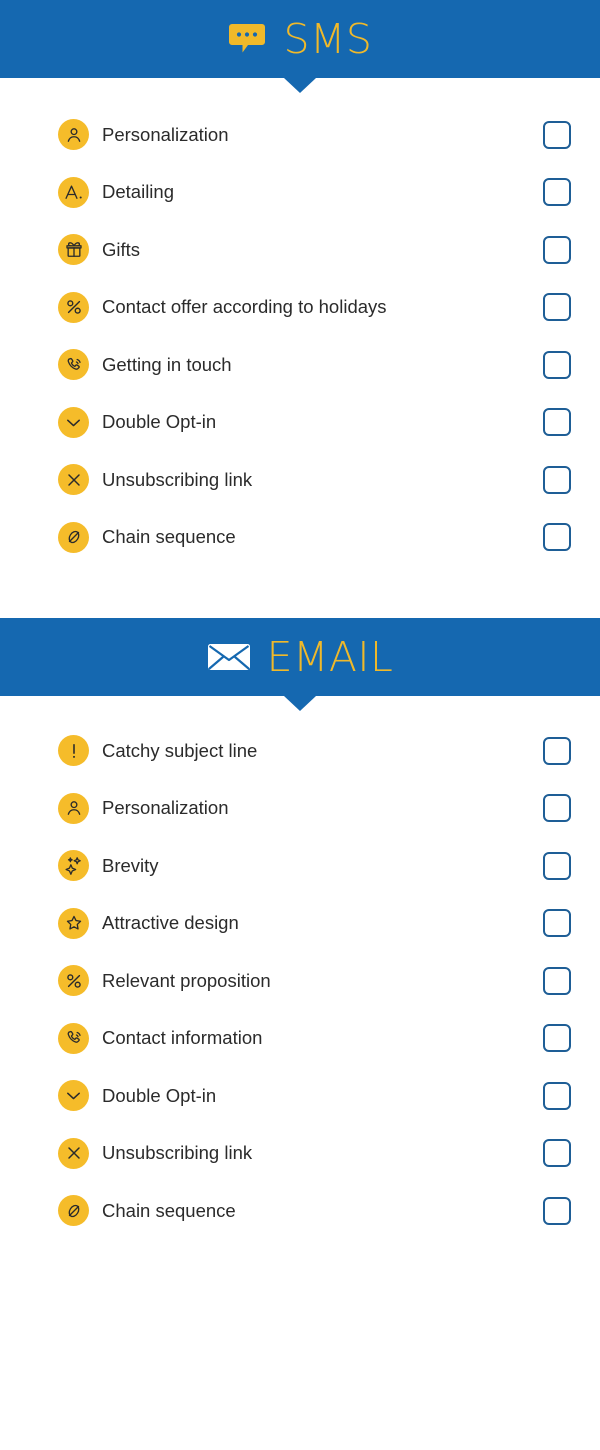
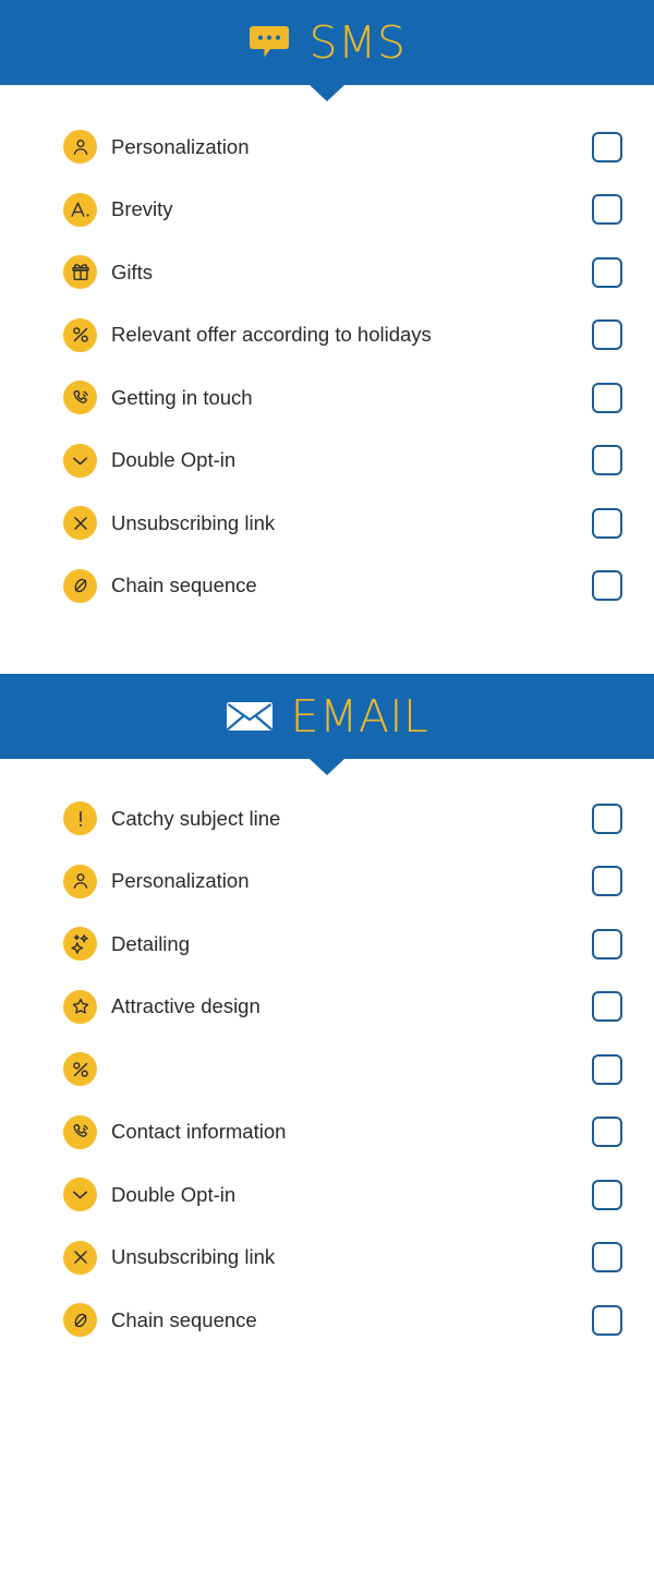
  SMS
  Personalization
- Detailing
+ Brevity
  Gifts
- Contact offer according to holidays
+ Relevant offer according to holidays
  Getting in touch
  Double Opt-in
  Unsubscribing link
  Chain sequence
  EMAIL
  Catchy subject line
  Personalization
- Brevity
+ Detailing
  Attractive design
- Relevant proposition
  Contact information
  Double Opt-in
  Unsubscribing link
  Chain sequence
